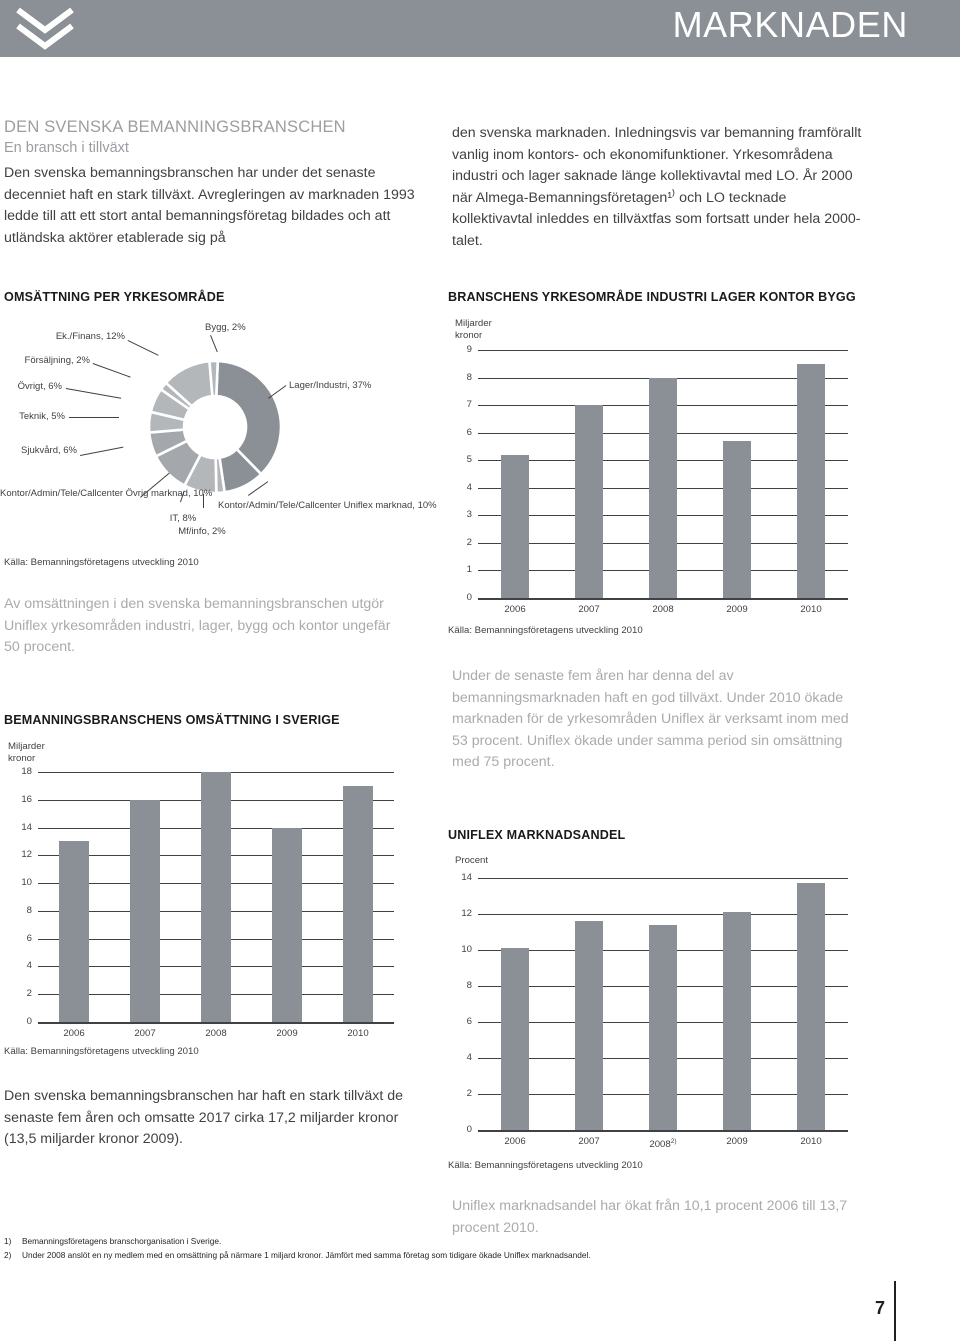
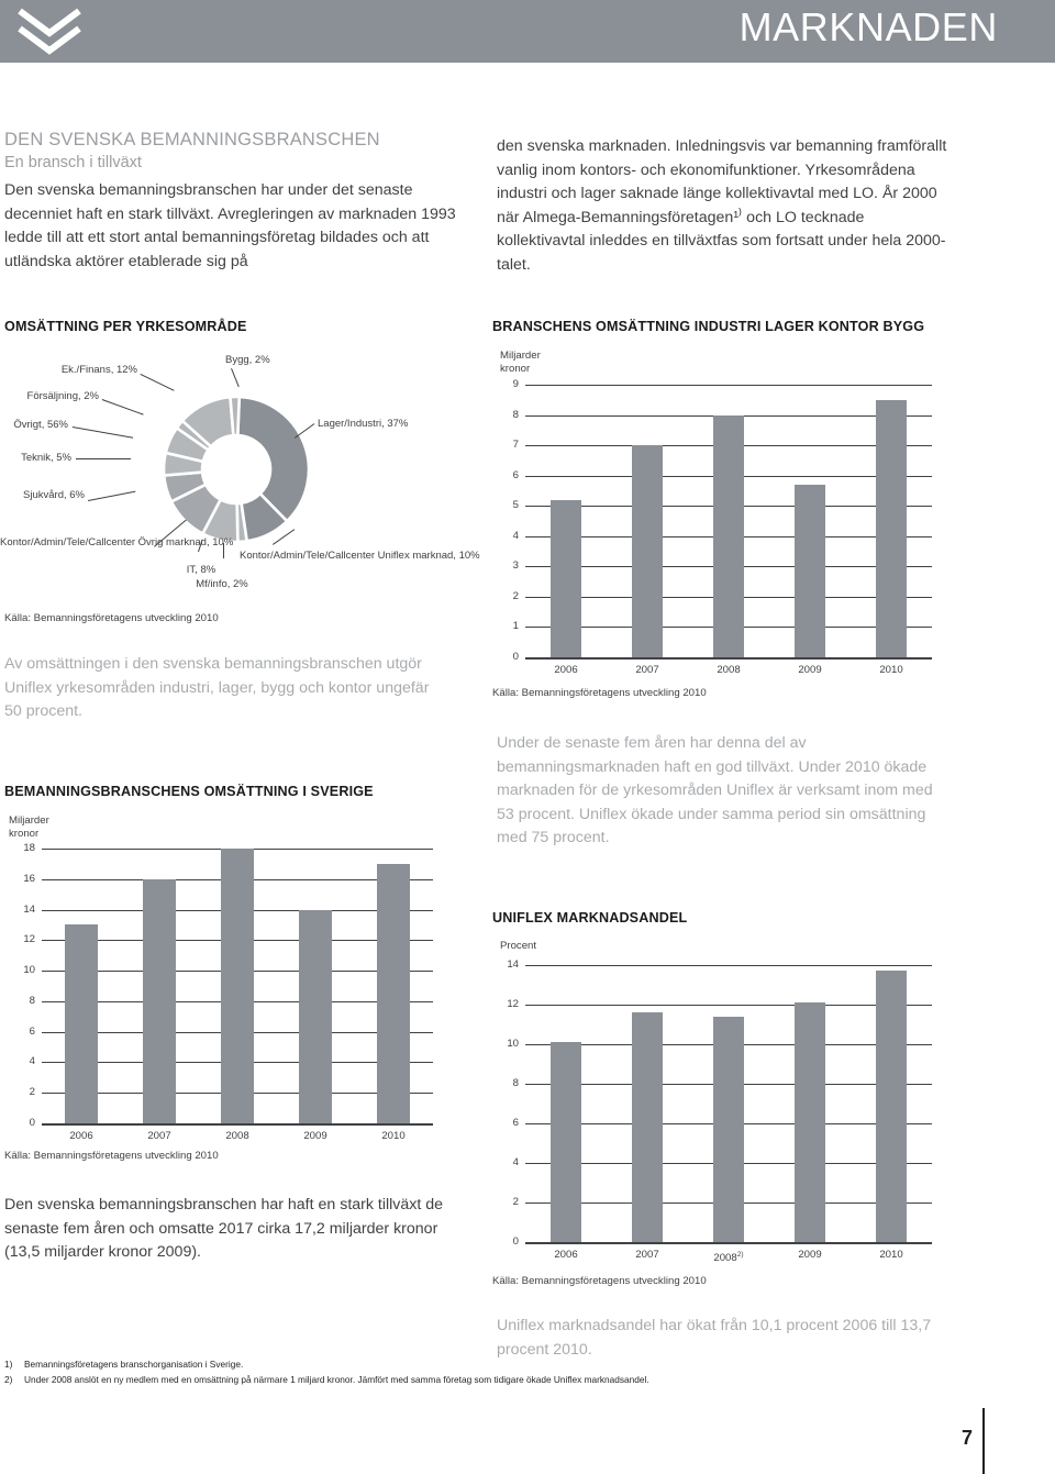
  MARKNADEN
  DEN SVENSKA BEMANNINGSBRANSCHEN
  En bransch i tillväxt
  Den svenska bemanningsbranschen har under det senaste decenniet haft en stark tillväxt. Avregleringen av marknaden 1993 ledde till att ett stort antal bemanningsföretag bildades och att utländska aktörer etablerade sig på
  den svenska marknaden. Inledningsvis var bemanning framförallt vanlig inom kontors- och ekonomifunktioner. Yrkesområdena industri och lager saknade länge kollektivavtal med LO. År 2000 när Almega-Bemanningsföretagen¹⁾ och LO tecknade kollektivavtal inleddes en tillväxtfas som fortsatt under hela 2000-talet.
  OMSÄTTNING PER YRKESOMRÅDE
  Bygg, 2%
  Ek./Finans, 12%
  Försäljning, 2%
- Övrigt, 6%
+ Övrigt, 56%
  Teknik, 5%
  Sjukvård, 6%
  Kontor/Admin/Tele/Callcenter Övr marknad, 10%
  IT, 8%
  Mf/info, 2%
  Kontor/Admin/Tele/Callcenter Uniflex marknad, 10%
  Lager/Industri, 37%
  Källa: Bemanningsföretagens utveckling 2010
  Av omsättningen i den svenska bemanningsbranschen utgör Uniflex yrkesområden industri, lager, bygg och kontor ungefär 50 procent.
- BRANSCHENS YRKESOMRÅDE INDUSTRI LAGER KONTOR BYGG
+ BRANSCHENS OMSÄTTNING INDUSTRI LAGER KONTOR BYGG
  Miljarder
  kronor
  9
  8
  7
  6
  5
  4
  3
  2
  1
  0
  2006
  2007
  2008
  2009
  2010
  Källa: Bemanningsföretagens utveckling 2010
  Under de senaste fem åren har denna del av bemanningsmarknaden haft en god tillväxt. Under 2010 ökade marknaden för de yrkesområden Uniflex är verksamt inom med 53 procent. Uniflex ökade under samma period sin omsättning med 75 procent.
  BEMANNINGSBRANSCHENS OMSÄTTNING I SVERIGE
  Miljarder
  kronor
  18
  16
  14
  12
  10
  8
  6
  4
  2
  0
  2006
  2007
  2008
  2009
  2010
  Källa: Bemanningsföretagens utveckling 2010
  Den svenska bemanningsbranschen har haft en stark tillväxt de senaste fem åren och omsatte 2017 cirka 17,2 miljarder kronor (13,5 miljarder kronor 2009).
  UNIFLEX MARKNADSANDEL
  Procent
  14
  12
  10
  8
  6
  4
  2
  0
  2006
  2007
  2009
  2010
  Källa: Bemanningsföretagens utveckling 2010
  Uniflex marknadsandel har ökat från 10,1 procent 2006 till 13,7 procent 2010.
  1)
  Bemanningsföretagens branschorganisation i Sverige.
  2)
  Under 2008 anslöt en ny medlem med en omsättning på närmare 1 miljard kronor. Jämfört med samma företag som tidigare ökade Uniflex marknadsandel.
  7
